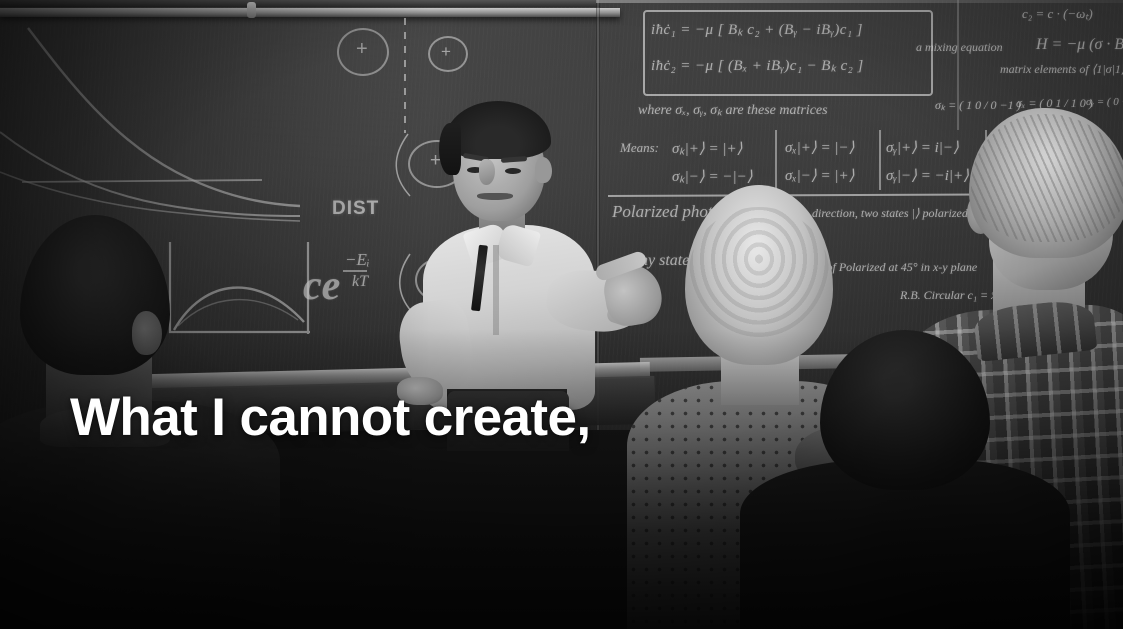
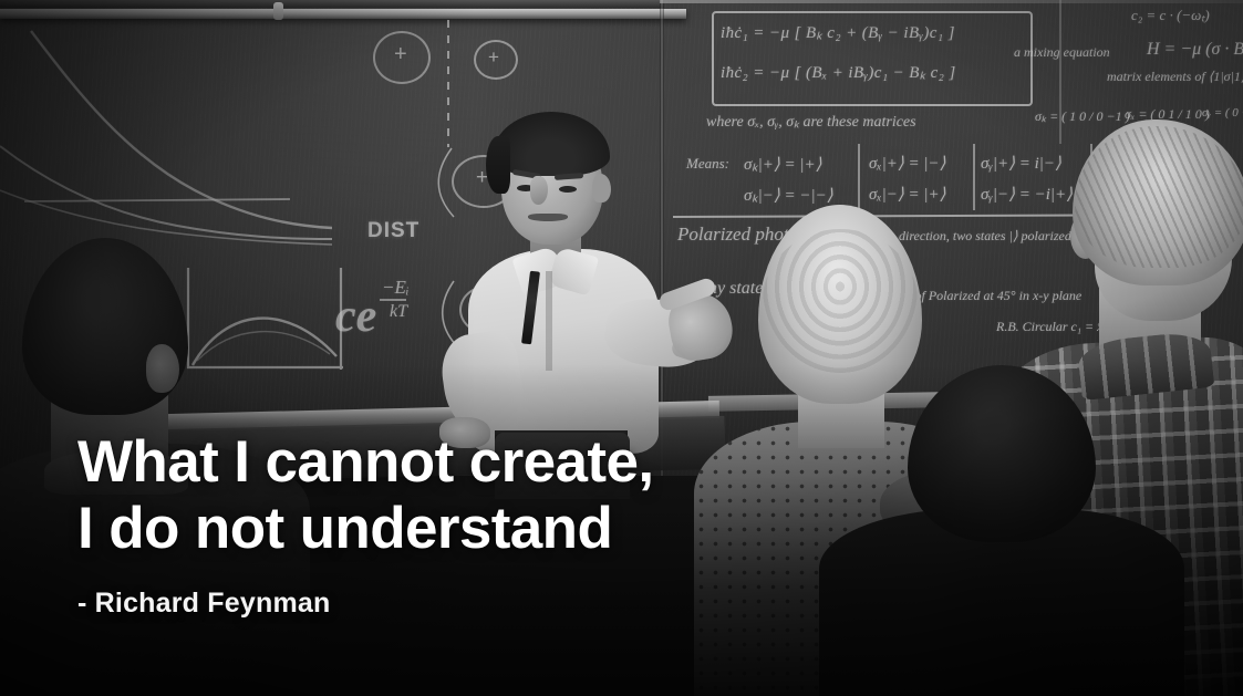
  What I cannot create,
+ I do not understand
+ - Richard Feynman
